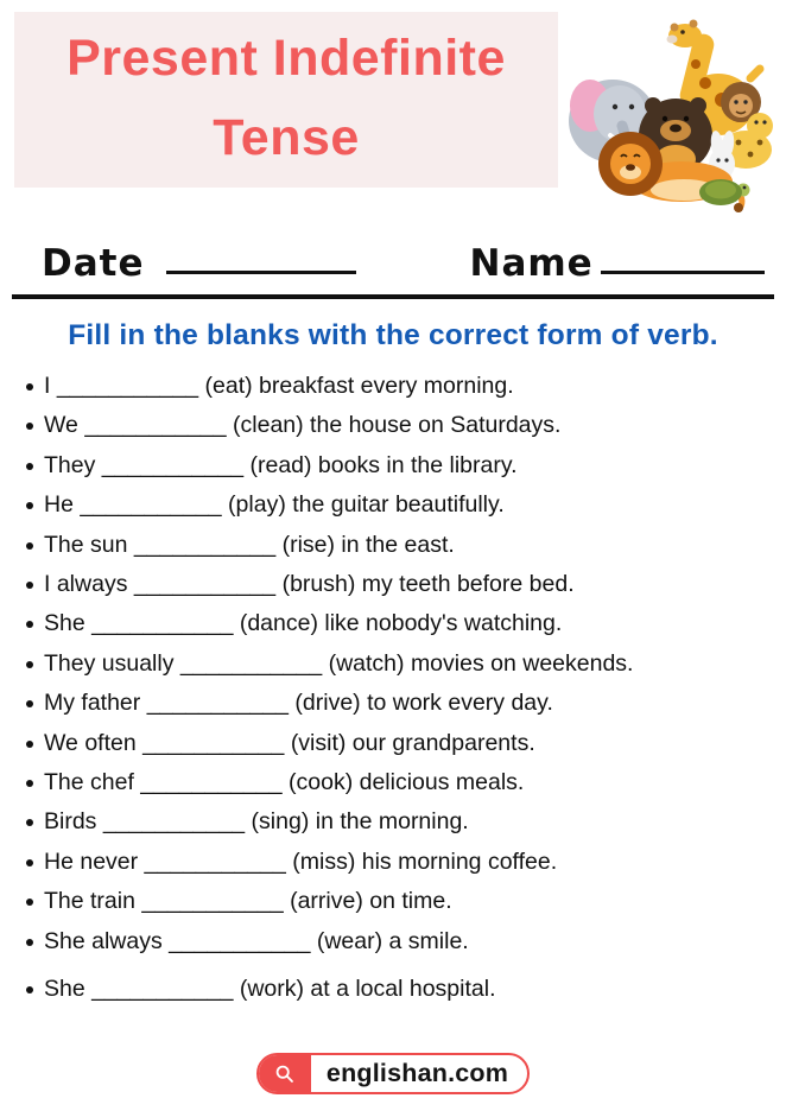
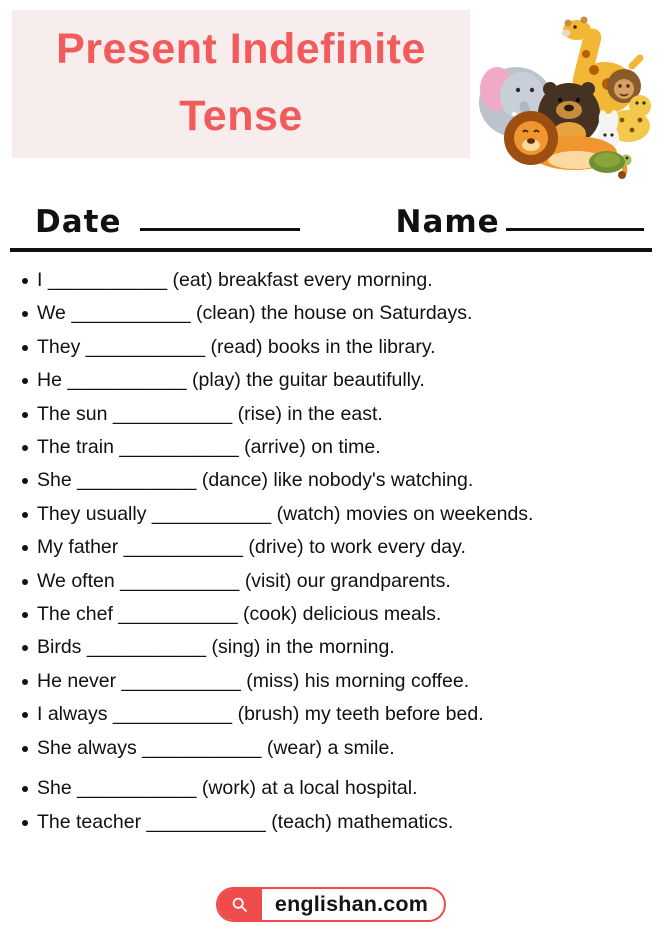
  Present Indefinite
  Tense
  Date
  Name
- Fill in the blanks with the correct form of verb.
  I ___________ (eat) breakfast every morning.
  We ___________ (clean) the house on Saturdays.
  They ___________ (read) books in the library.
  He ___________ (play) the guitar beautifully.
  The sun ___________ (rise) in the east.
- I always ___________ (brush) my teeth before bed.
+ The train ___________ (arrive) on time.
  She ___________ (dance) like nobody's watching.
  They usually ___________ (watch) movies on weekends.
  My father ___________ (drive) to work every day.
  We often ___________ (visit) our grandparents.
  The chef ___________ (cook) delicious meals.
  Birds ___________ (sing) in the morning.
  He never ___________ (miss) his morning coffee.
- The train ___________ (arrive) on time.
+ I always ___________ (brush) my teeth before bed.
  She always ___________ (wear) a smile.
  She ___________ (work) at a local hospital.
+ The teacher ___________ (teach) mathematics.
  englishan.com
